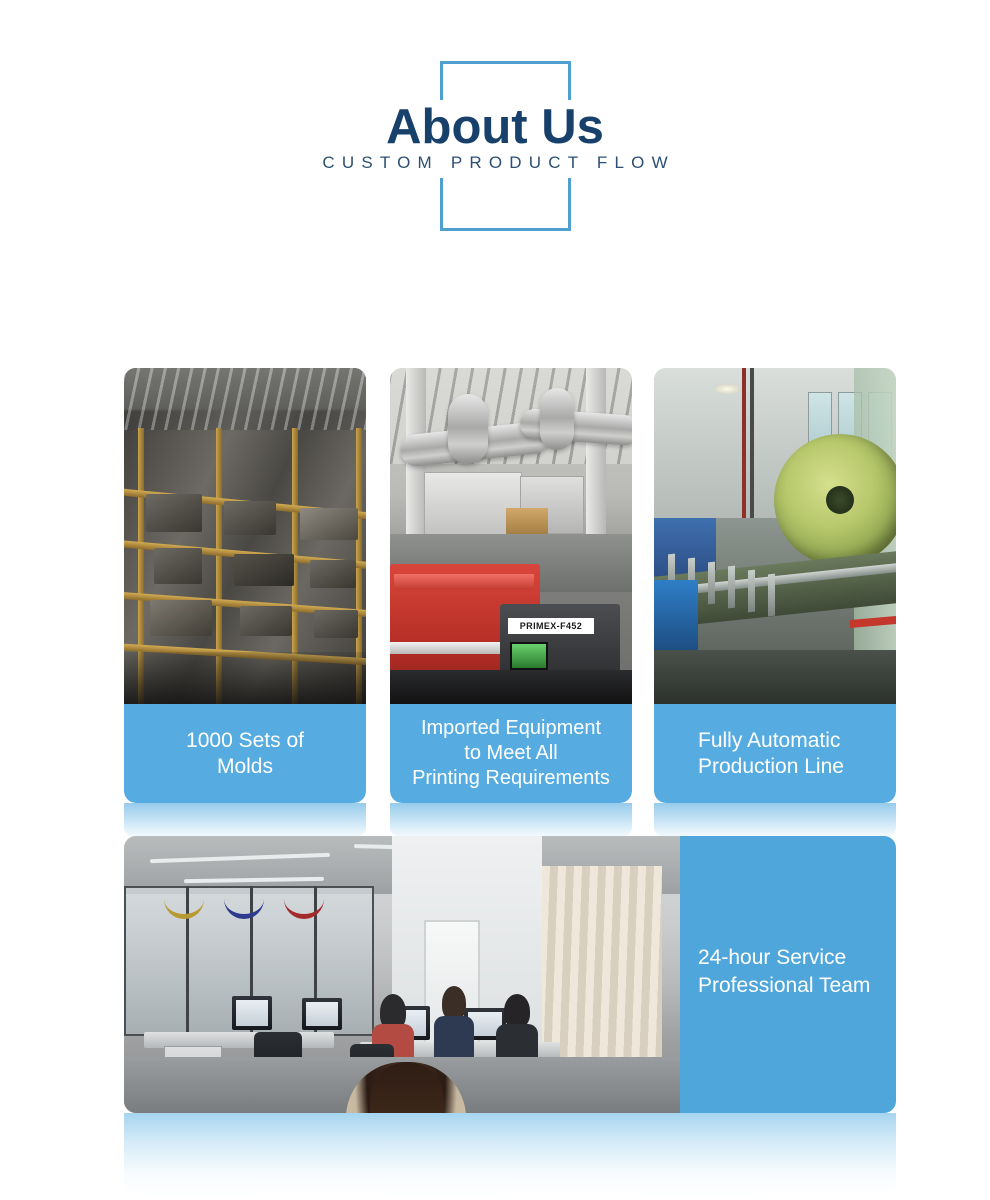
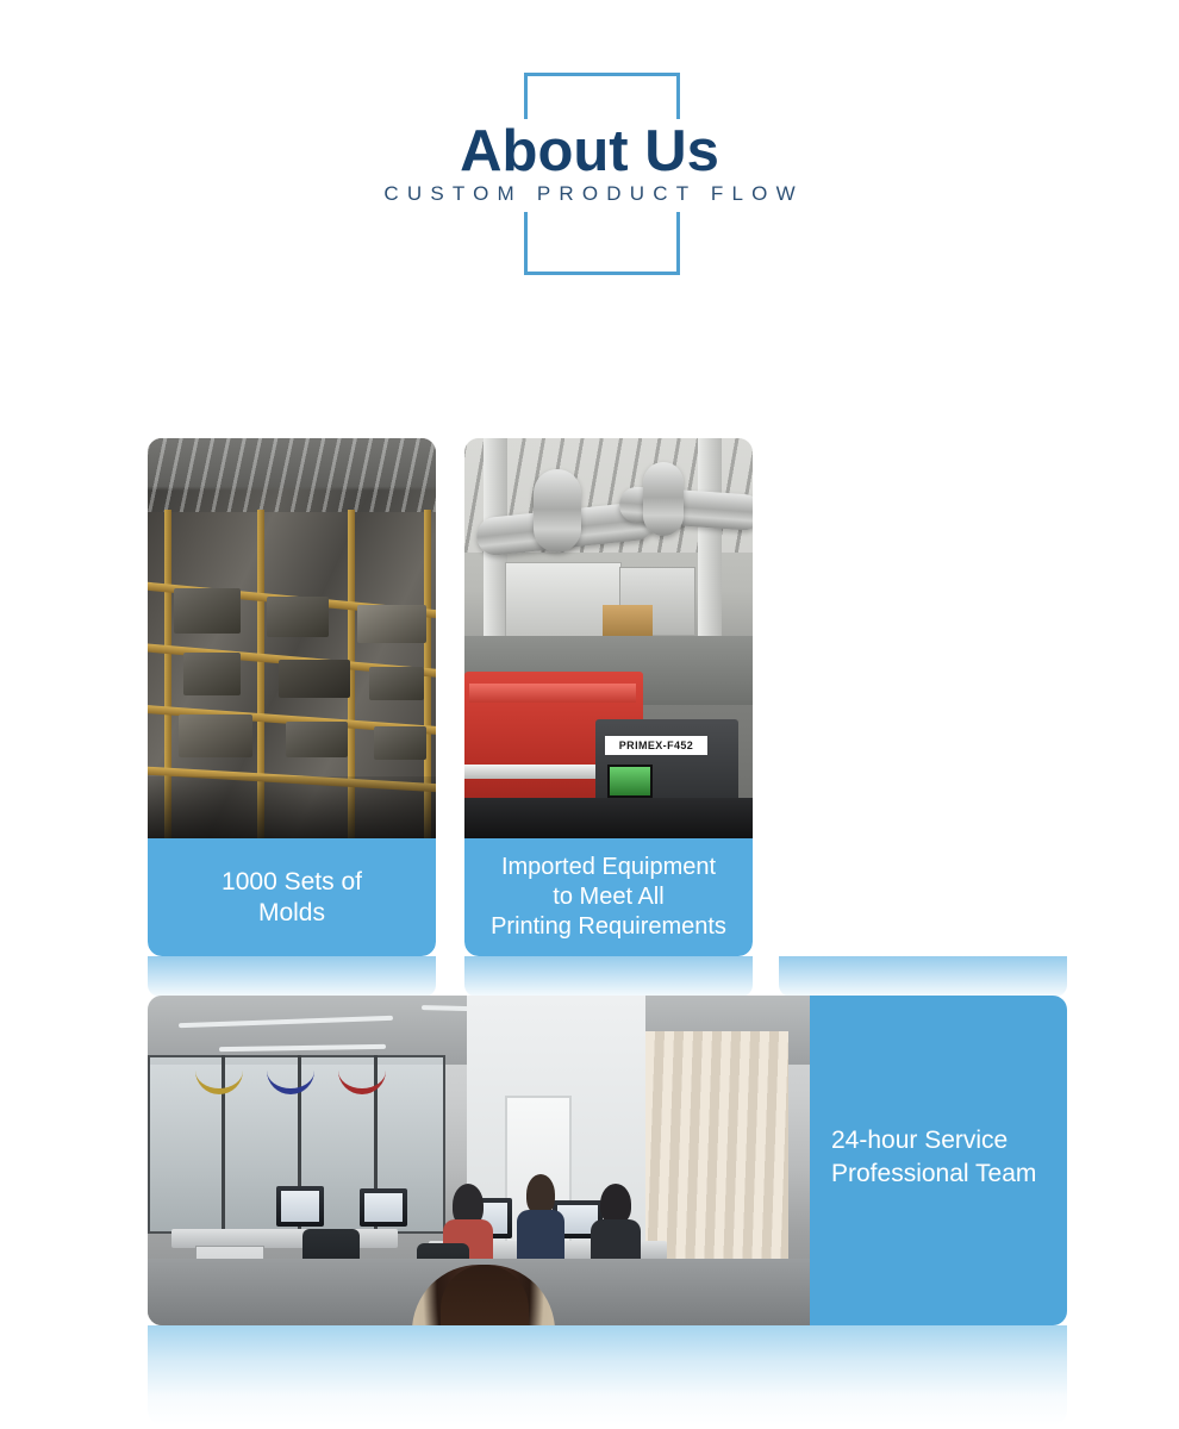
  About Us
  CUSTOM PRODUCT FLOW
  1000 Sets of
  Molds
  PRIMEX-F452
  Imported Equipment
  to Meet All
  Printing Requirements
- Fully Automatic
- Production Line
  24-hour Service
  Professional Team
